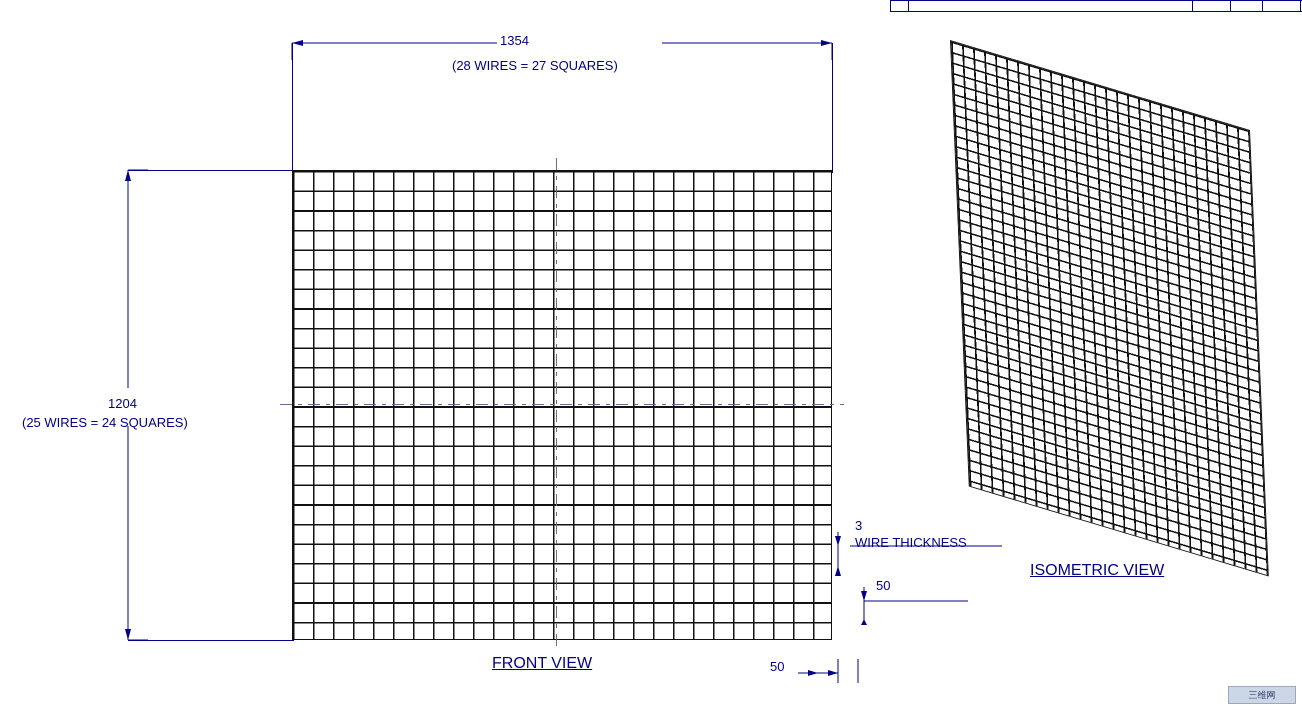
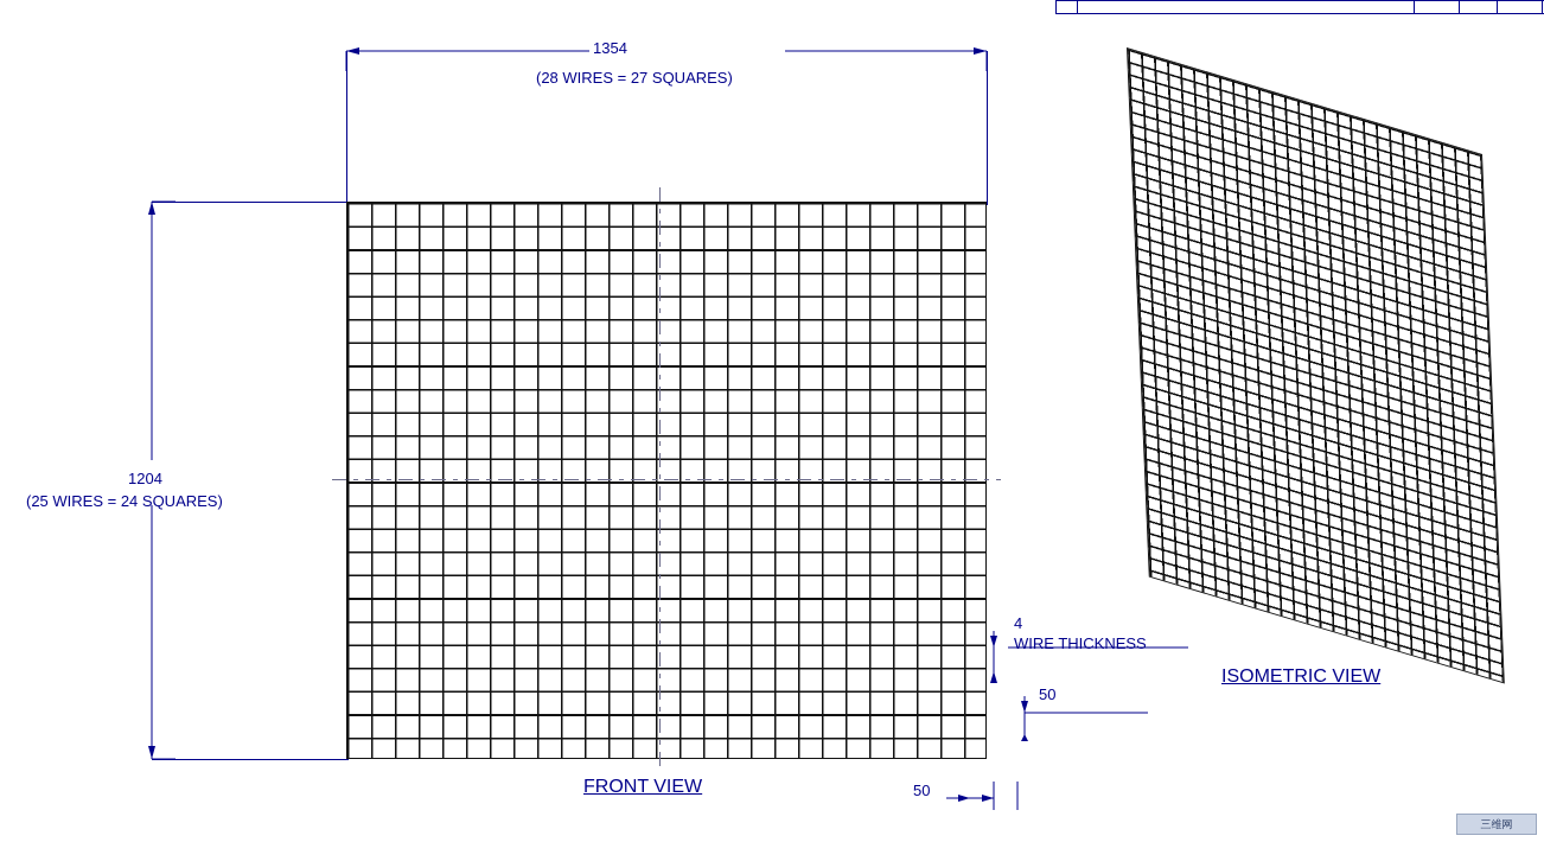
  1354
  (28 WIRES = 27 SQUARES)
  1204
  (25 WIRES = 24 SQUARES)
  FRONT VIEW
- 3
+ 4
  WIRE THICKNESS
  50
  50
  ISOMETRIC VIEW
  三维网
